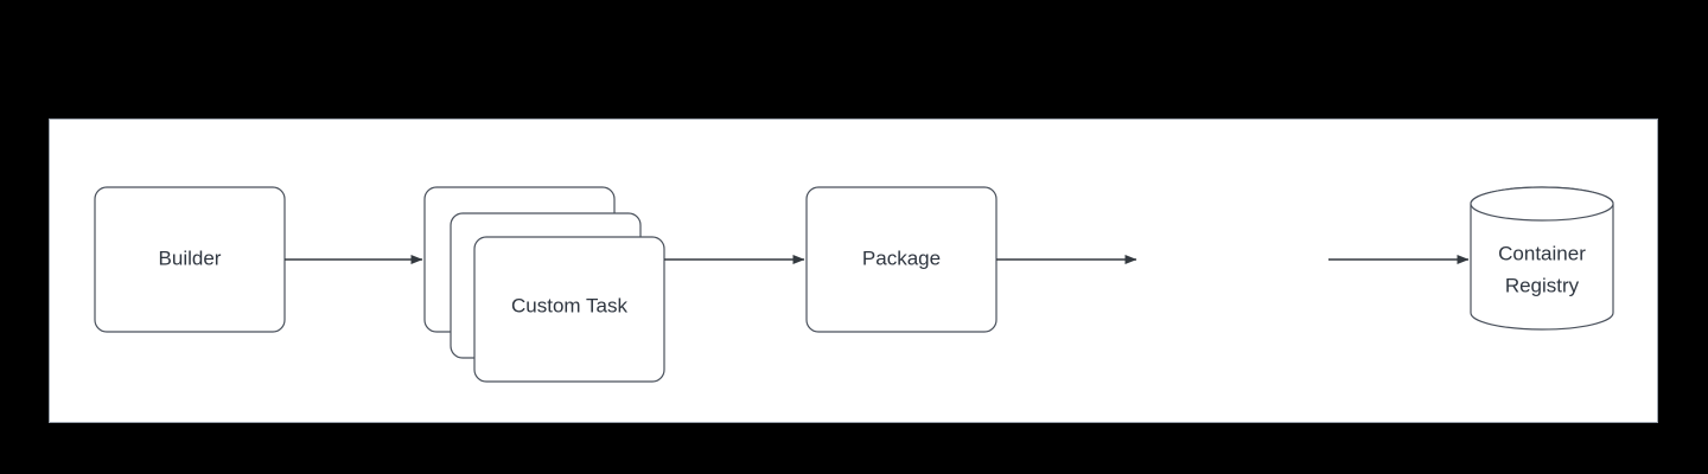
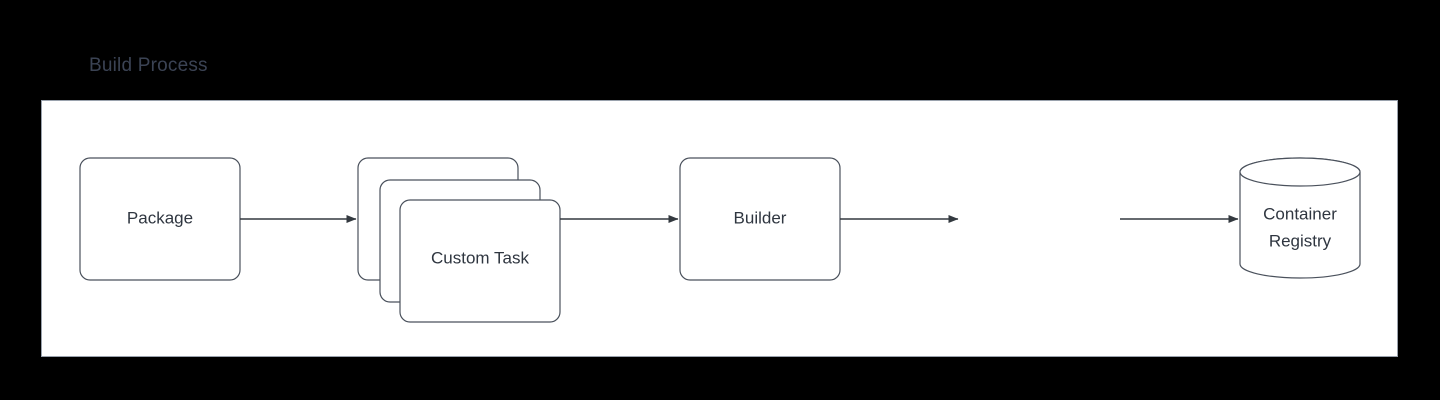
+ Build Process
- Builder
+ Package
  Custom Task
- Package
+ Builder
  Container
  Registry
